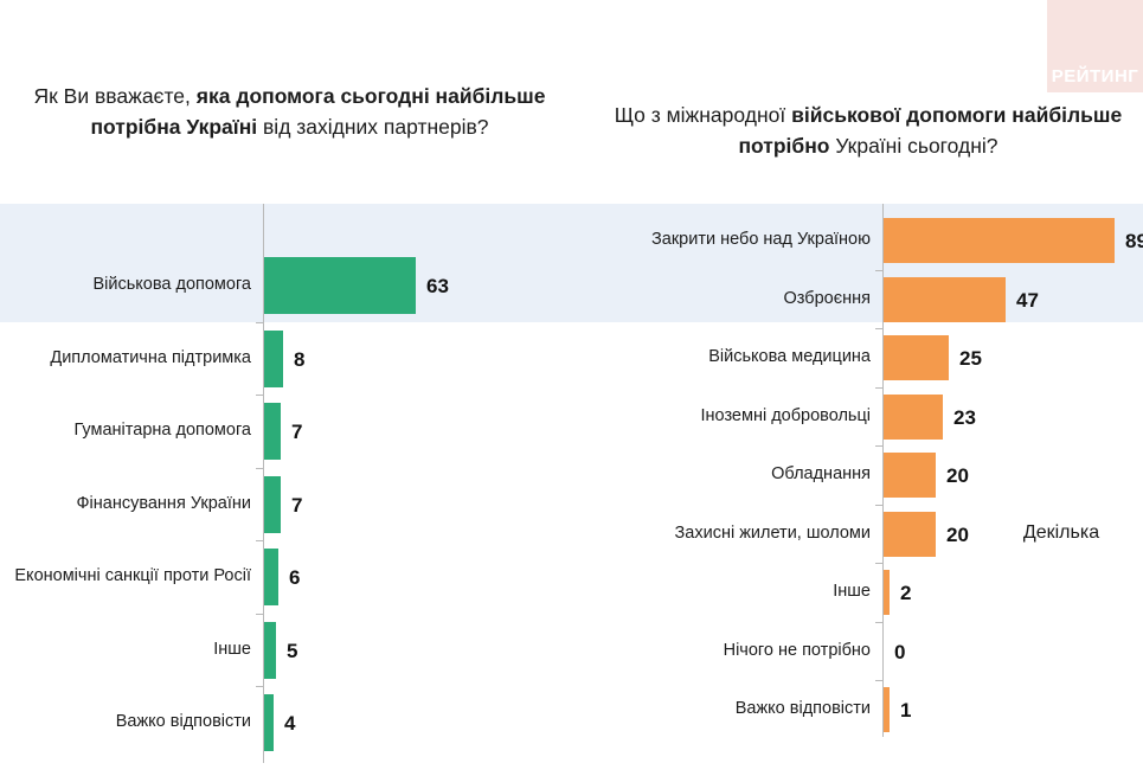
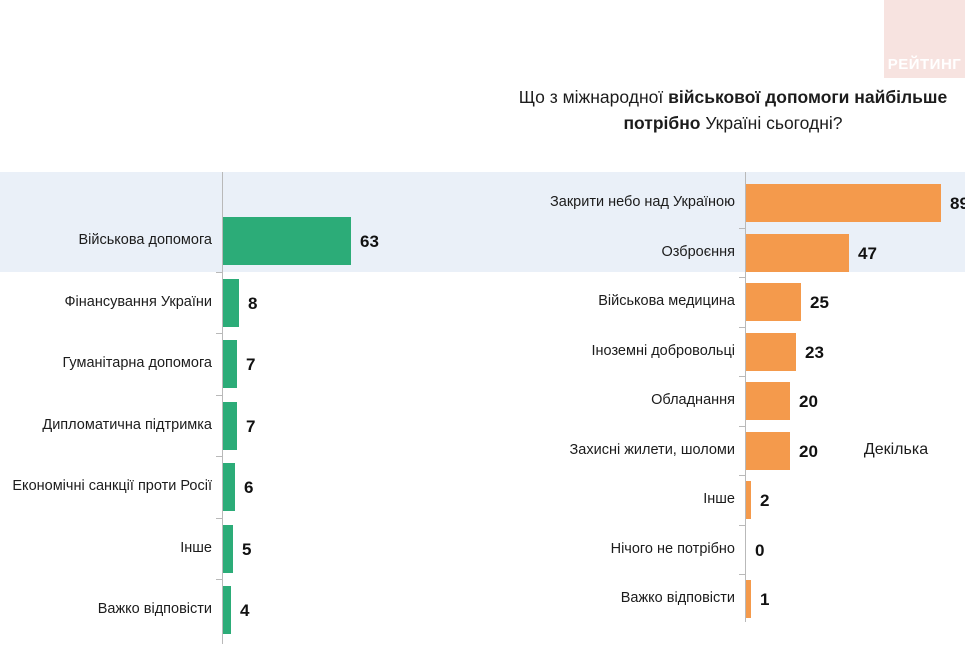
  РЕЙТИНГ
- Як Ви вважаєте, яка допомога сьогодні найбільше потрібна Україні від західних партнерів?
  Що з міжнародної військової допомоги найбільше потрібно Україні сьогодні?
  Військова допомога
  63
- Дипломатична підтримка
+ Фінансування України
  8
  Гуманітарна допомога
  7
- Фінансування України
+ Дипломатична підтримка
  7
  Економічні санкції проти Росії
  6
  Інше
  5
  Важко відповісти
  4
  Закрити небо над Україною
  89
  Озброєння
  47
  Військова медицина
  25
  Іноземні добровольці
  23
  Обладнання
  20
  Захисні жилети, шоломи
  20
  Інше
  2
  Нічого не потрібно
  0
  Важко відповісти
  1
  Декілька
